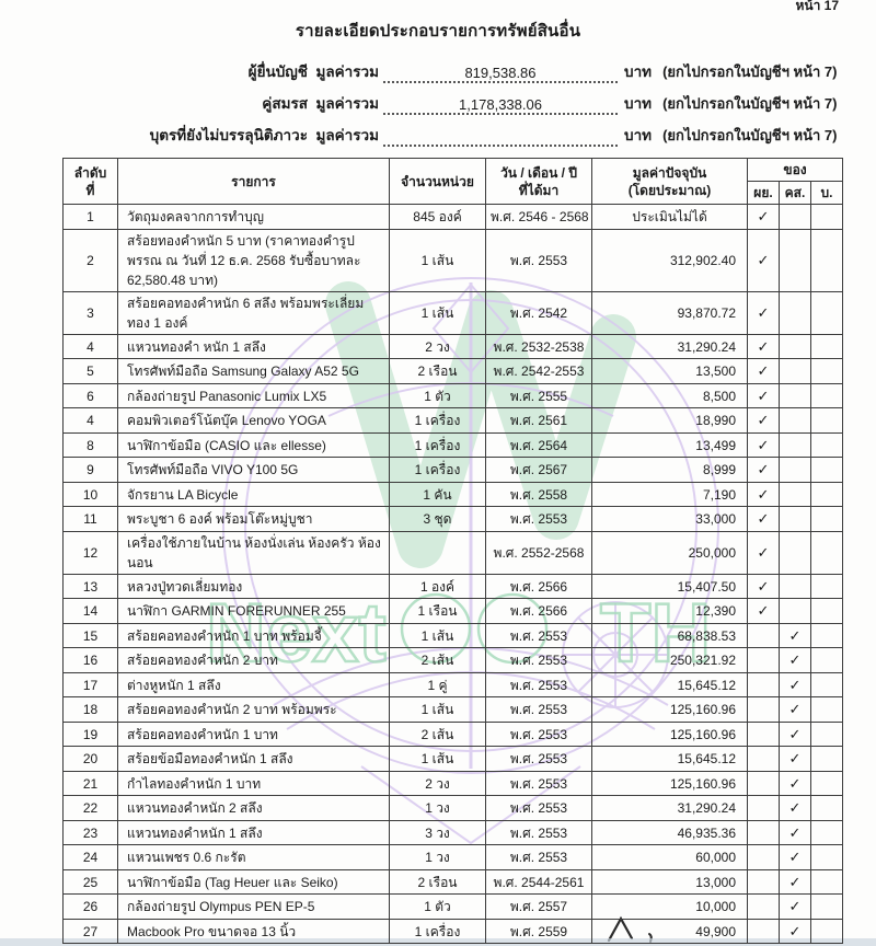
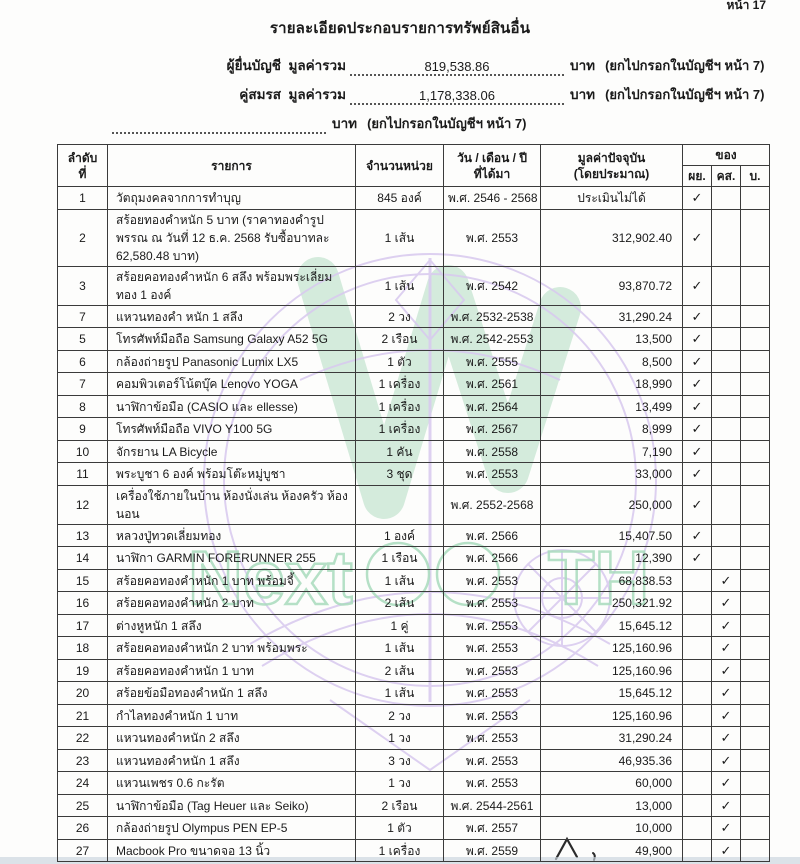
  Next
  TH
  หน้า 17
  รายละเอียดประกอบรายการทรัพย์สินอื่น
  ผู้ยื่นบัญชี มูลค่ารวม
  819,538.86
  บาท
  (ยกไปกรอกในบัญชีฯ หน้า 7)
  คู่สมรส มูลค่ารวม
  1,178,338.06
  บาท
  (ยกไปกรอกในบัญชีฯ หน้า 7)
- บุตรที่ยังไม่บรรลุนิติภาวะ มูลค่ารวม
  บาท
  (ยกไปกรอกในบัญชีฯ หน้า 7)
  ลำดับที่	รายการ	จำนวนหน่วย	วัน / เดือน / ปีที่ได้มา	มูลค่าปัจจุบัน(โดยประมาณ)	ของ
  ผย.	คส.	บ.
  1	วัตถุมงคลจากการทำบุญ	845 องค์	พ.ศ. 2546 - 2568	ประเมินไม่ได้	✓
  2	สร้อยทองคำหนัก 5 บาท (ราคาทองคำรูปพรรณ ณ วันที่ 12 ธ.ค. 2568 รับซื้อบาทละ 62,580.48 บาท)	1 เส้น	พ.ศ. 2553	312,902.40	✓
  3	สร้อยคอทองคำหนัก 6 สลึง พร้อมพระเลี่ยมทอง 1 องค์	1 เส้น	พ.ศ. 2542	93,870.72	✓
- 4	แหวนทองคำ หนัก 1 สลึง	2 วง	พ.ศ. 2532-2538	31,290.24	✓
+ 7	แหวนทองคำ หนัก 1 สลึง	2 วง	พ.ศ. 2532-2538	31,290.24	✓
  5	โทรศัพท์มือถือ Samsung Galaxy A52 5G	2 เรือน	พ.ศ. 2542-2553	13,500	✓
  6	กล้องถ่ายรูป Panasonic Lumix LX5	1 ตัว	พ.ศ. 2555	8,500	✓
- 4	คอมพิวเตอร์โน้ตบุ๊ค Lenovo YOGA	1 เครื่อง	พ.ศ. 2561	18,990	✓
+ 7	คอมพิวเตอร์โน้ตบุ๊ค Lenovo YOGA	1 เครื่อง	พ.ศ. 2561	18,990	✓
  8	นาฬิกาข้อมือ (CASIO และ ellesse)	1 เครื่อง	พ.ศ. 2564	13,499	✓
  9	โทรศัพท์มือถือ VIVO Y100 5G	1 เครื่อง	พ.ศ. 2567	8,999	✓
  10	จักรยาน LA Bicycle	1 คัน	พ.ศ. 2558	7,190	✓
  11	พระบูชา 6 องค์ พร้อมโต๊ะหมู่บูชา	3 ชุด	พ.ศ. 2553	33,000	✓
  12	เครื่องใช้ภายในบ้าน ห้องนั่งเล่น ห้องครัว ห้องนอน		พ.ศ. 2552-2568	250,000	✓
  13	หลวงปู่ทวดเลี่ยมทอง	1 องค์	พ.ศ. 2566	15,407.50	✓
  14	นาฬิกา GARMIN FORERUNNER 255	1 เรือน	พ.ศ. 2566	12,390	✓
  15	สร้อยคอทองคำหนัก 1 บาท พร้อมจี้	1 เส้น	พ.ศ. 2553	68,838.53		✓
  16	สร้อยคอทองคำหนัก 2 บาท	2 เส้น	พ.ศ. 2553	250,321.92		✓
  17	ต่างหูหนัก 1 สลึง	1 คู่	พ.ศ. 2553	15,645.12		✓
  18	สร้อยคอทองคำหนัก 2 บาท พร้อมพระ	1 เส้น	พ.ศ. 2553	125,160.96		✓
  19	สร้อยคอทองคำหนัก 1 บาท	2 เส้น	พ.ศ. 2553	125,160.96		✓
  20	สร้อยข้อมือทองคำหนัก 1 สลึง	1 เส้น	พ.ศ. 2553	15,645.12		✓
  21	กำไลทองคำหนัก 1 บาท	2 วง	พ.ศ. 2553	125,160.96		✓
  22	แหวนทองคำหนัก 2 สลึง	1 วง	พ.ศ. 2553	31,290.24		✓
  23	แหวนทองคำหนัก 1 สลึง	3 วง	พ.ศ. 2553	46,935.36		✓
  24	แหวนเพชร 0.6 กะรัต	1 วง	พ.ศ. 2553	60,000		✓
  25	นาฬิกาข้อมือ (Tag Heuer และ Seiko)	2 เรือน	พ.ศ. 2544-2561	13,000		✓
  26	กล้องถ่ายรูป Olympus PEN EP-5	1 ตัว	พ.ศ. 2557	10,000		✓
  27	Macbook Pro ขนาดจอ 13 นิ้ว	1 เครื่อง	พ.ศ. 2559	49,900		✓
